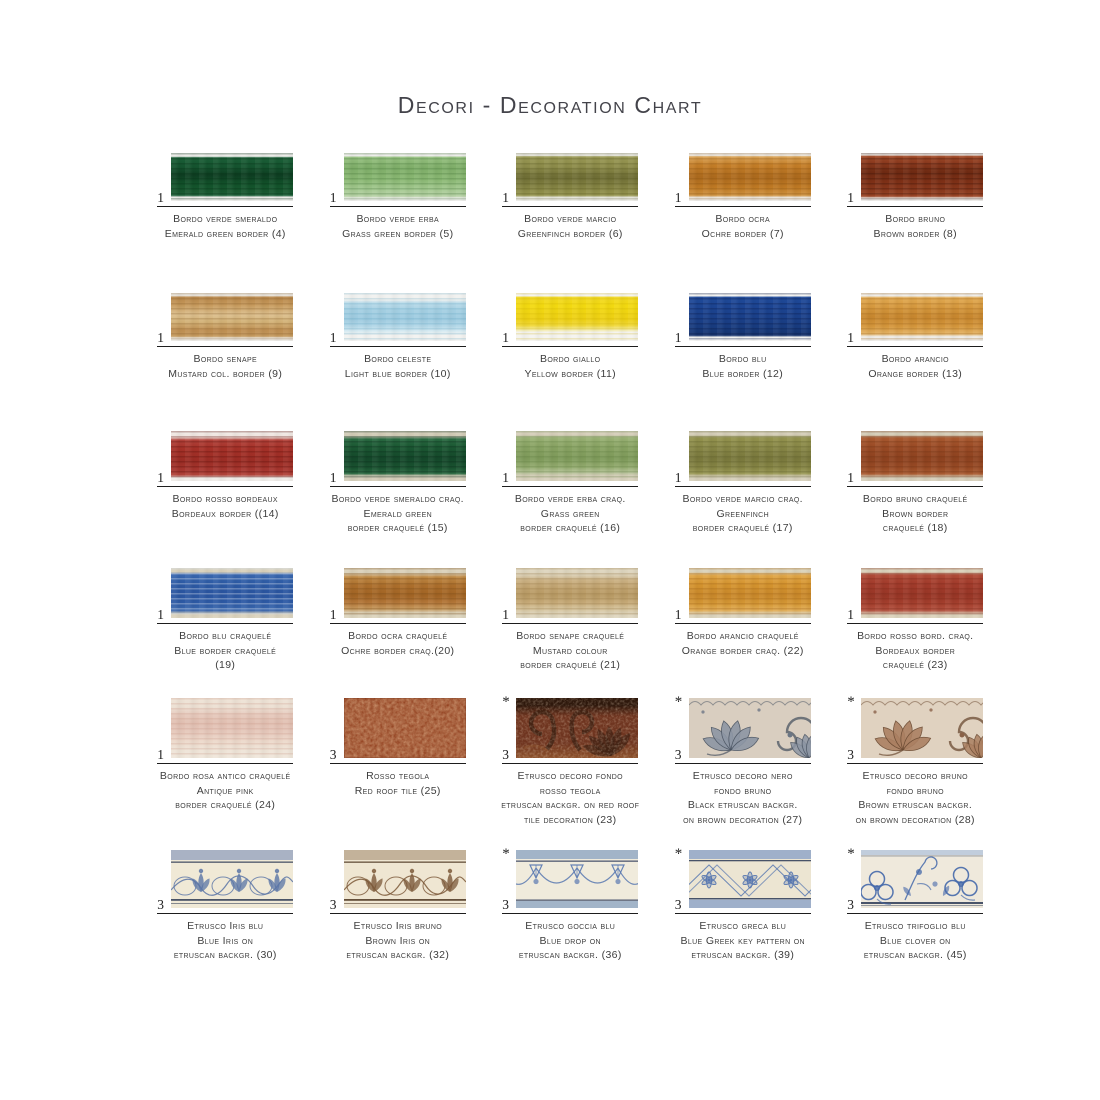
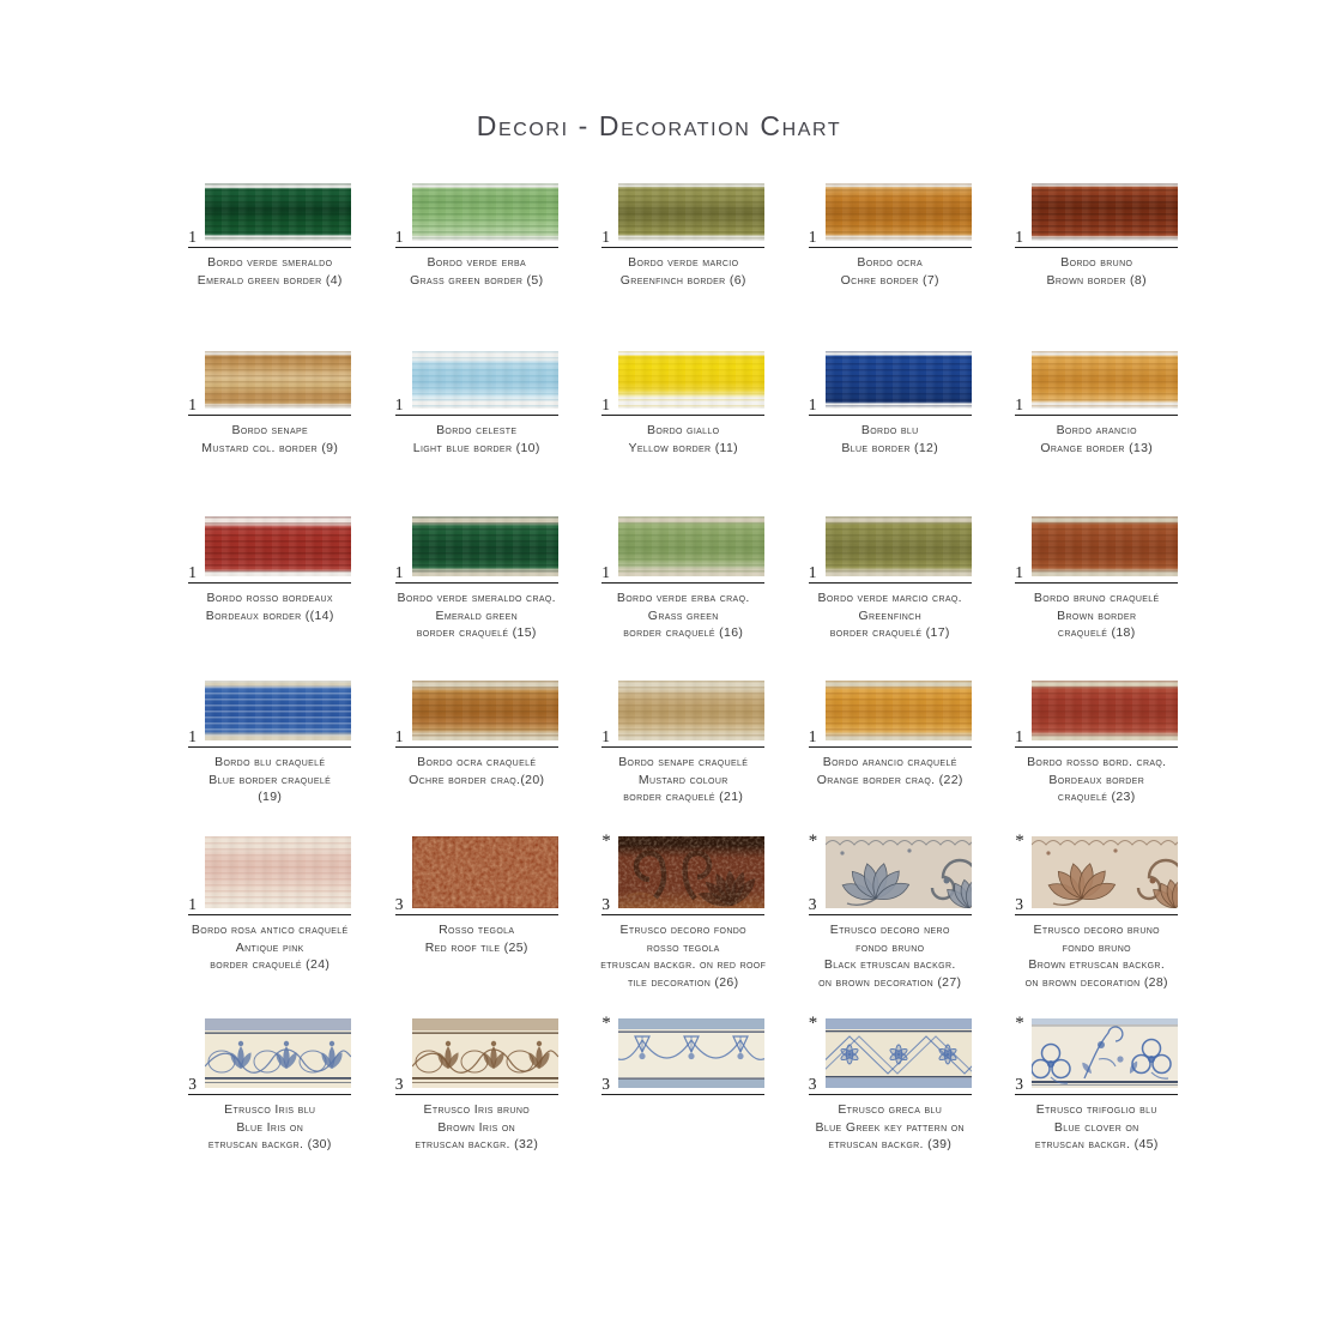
  Decori - Decoration Chart
  1
  Bordo verde smeraldo
  Emerald green border (4)
  1
  Bordo verde erba
  Grass green border (5)
  1
  Bordo verde marcio
  Greenfinch border (6)
  1
  Bordo ocra
  Ochre border (7)
  1
  Bordo bruno
  Brown border (8)
  1
  Bordo senape
  Mustard col. border (9)
  1
  Bordo celeste
  Light blue border (10)
  1
  Bordo giallo
  Yellow border (11)
  1
  Bordo blu
  Blue border (12)
  1
  Bordo arancio
  Orange border (13)
  1
  Bordo rosso bordeaux
  Bordeaux border ((14)
  1
  Bordo verde smeraldo craq.
  Emerald green
  border craquelé (15)
  1
  Bordo verde erba craq.
  Grass green
  border craquelé (16)
  1
  Bordo verde marcio craq.
  Greenfinch
  border craquelé (17)
  1
  Bordo bruno craquelé
  Brown border
  craquelé (18)
  1
  Bordo blu craquelé
  Blue border craquelé
  (19)
  1
  Bordo ocra craquelé
  Ochre border craq.(20)
  1
  Bordo senape craquelé
  Mustard colour
  border craquelé (21)
  1
  Bordo arancio craquelé
  Orange border craq. (22)
  1
  Bordo rosso bord. craq.
  Bordeaux border
  craquelé (23)
  1
  Bordo rosa antico craquelé
  Antique pink
  border craquelé (24)
  3
  Rosso tegola
  Red roof tile (25)
  *
  3
  Etrusco decoro fondo
  rosso tegola
  etruscan backgr. on red roof
- tile decoration (23)
+ tile decoration (26)
  *
  3
  Etrusco decoro nero
  fondo bruno
  Black etruscan backgr.
  on brown decoration (27)
  *
  3
  Etrusco decoro bruno
  fondo bruno
  Brown etruscan backgr.
  on brown decoration (28)
  3
  Etrusco Iris blu
  Blue Iris on
  etruscan backgr. (30)
  3
  Etrusco Iris bruno
  Brown Iris on
  etruscan backgr. (32)
  *
  3
- Etrusco goccia blu
- Blue drop on
- etruscan backgr. (36)
  *
  3
  Etrusco greca blu
  Blue Greek key pattern on
  etruscan backgr. (39)
  *
  3
  Etrusco trifoglio blu
  Blue clover on
  etruscan backgr. (45)
